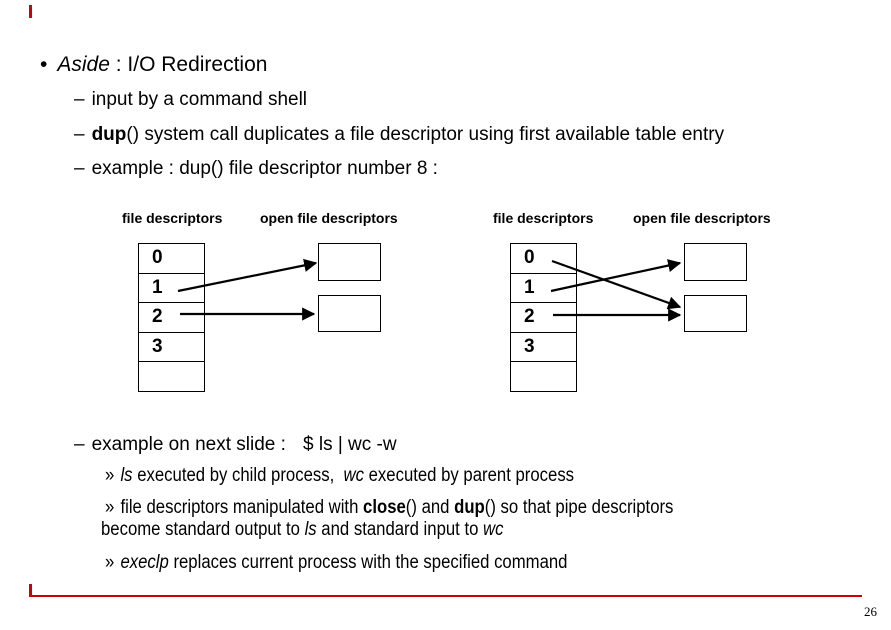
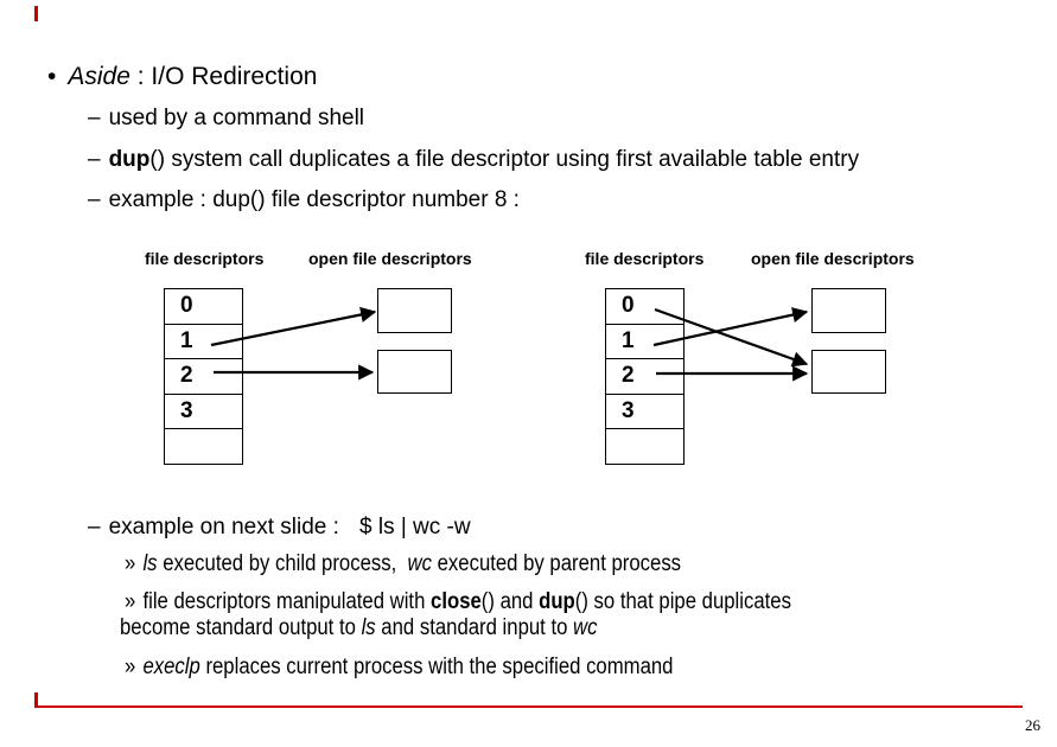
  • Aside : I/O Redirection
- – input by a command shell
+ – used by a command shell
  – dup() system call duplicates a file descriptor using first available table entry
  – example : dup() file descriptor number 8 :
  file descriptors
  open file descriptors
  file descriptors
  open file descriptors
  0
  1
  2
  3
  0
  1
  2
  3
  – example on next slide :
  $ ls | wc -w
  » ls executed by child process, wc executed by parent process
- » file descriptors manipulated with close() and dup() so that pipe descriptors
+ » file descriptors manipulated with close() and dup() so that pipe duplicates
  become standard output to ls and standard input to wc
  » execlp replaces current process with the specified command
  26
